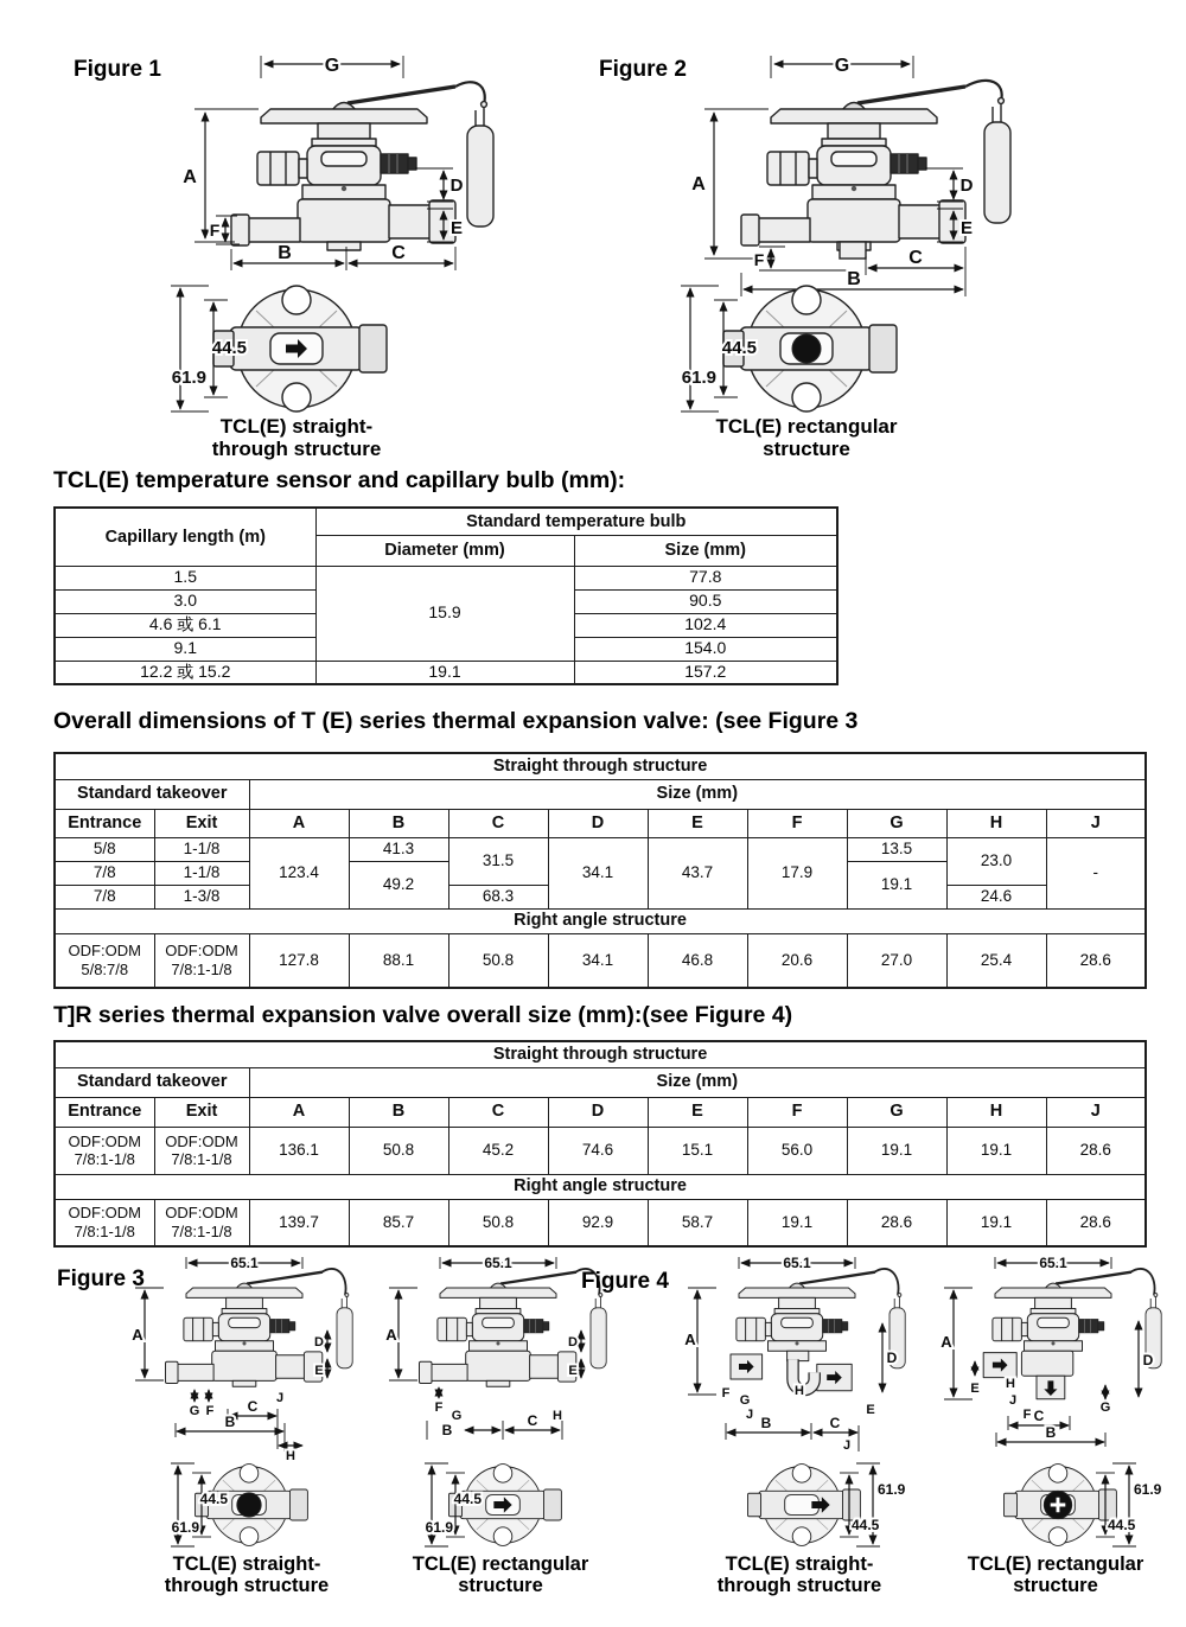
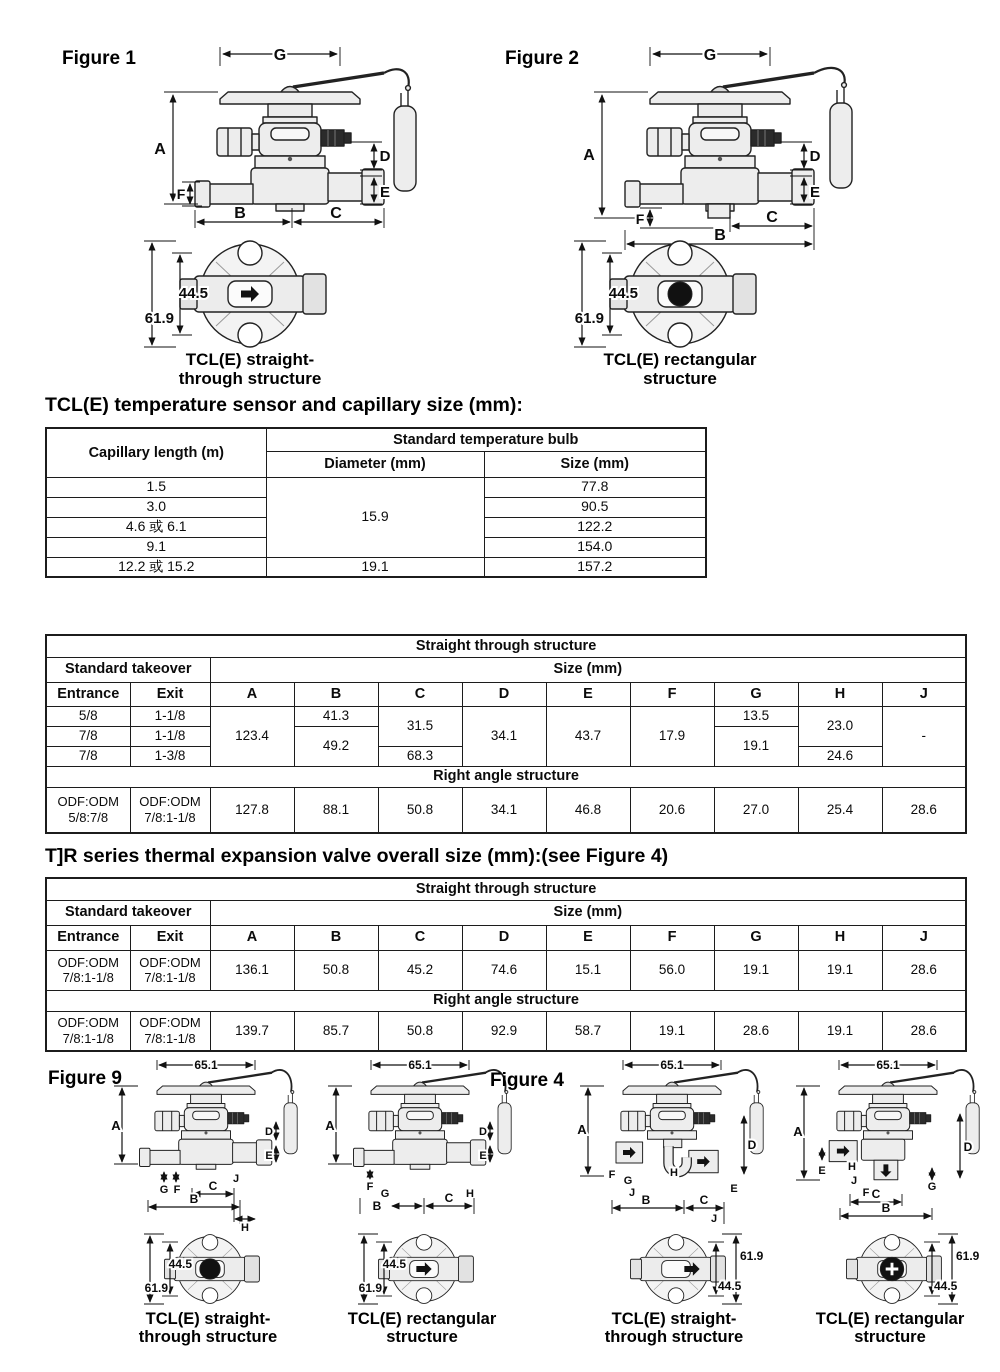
  Figure 1
  G
  A
  D
  E
  F
  B
  C
  44.5
  61.9
  TCL(E) straight-
  through structure
  Figure 2
  G
  A
  D
  E
  F
  C
  B
  44.5
  61.9
  TCL(E) rectangular
  structure
- TCL(E) temperature sensor and capillary bulb (mm):
+ TCL(E) temperature sensor and capillary size (mm):
  Capillary length (m)	Standard temperature bulb
  Diameter (mm)	Size (mm)
  1.5	15.9	77.8
  3.0	90.5
- 4.6 或 6.1	102.4
+ 4.6 或 6.1	122.2
  9.1	154.0
  12.2 或 15.2	19.1	157.2
- Overall dimensions of T (E) series thermal expansion valve: (see Figure 3
  Straight through structure
  Standard takeover	Size (mm)
  Entrance	Exit	A	B	C	D	E	F	G	H	J
  5/8	1-1/8	123.4	41.3	31.5	34.1	43.7	17.9	13.5	23.0	-
  7/8	1-1/8	49.2	19.1
  7/8	1-3/8	68.3	24.6
  Right angle structure
  ODF:ODM 5/8:7/8	ODF:ODM 7/8:1-1/8	127.8	88.1	50.8	34.1	46.8	20.6	27.0	25.4	28.6
  T]R series thermal expansion valve overall size (mm):(see Figure 4)
  Straight through structure
  Standard takeover	Size (mm)
  Entrance	Exit	A	B	C	D	E	F	G	H	J
  ODF:ODM 7/8:1-1/8	ODF:ODM 7/8:1-1/8	136.1	50.8	45.2	74.6	15.1	56.0	19.1	19.1	28.6
  Right angle structure
  ODF:ODM 7/8:1-1/8	ODF:ODM 7/8:1-1/8	139.7	85.7	50.8	92.9	58.7	19.1	28.6	19.1	28.6
- Figure 3
+ Figure 9
  65.1
  A
  D
  E
  G
  F
  J
  C
  B
  H
  44.5
  61.9
  TCL(E) straight-
  through structure
  65.1
  A
  D
  E
  F
  G
  H
  B
  C
  44.5
  61.9
  TCL(E) rectangular
  structure
  Figure 4
  65.1
  A
  D
  F
  G
  J
  H
  E
  B
  C
  J
  61.9
  44.5
  TCL(E) straight-
  through structure
  65.1
  A
  D
  E
  H
  J
  F
  G
  C
  B
  61.9
  44.5
  TCL(E) rectangular
  structure
